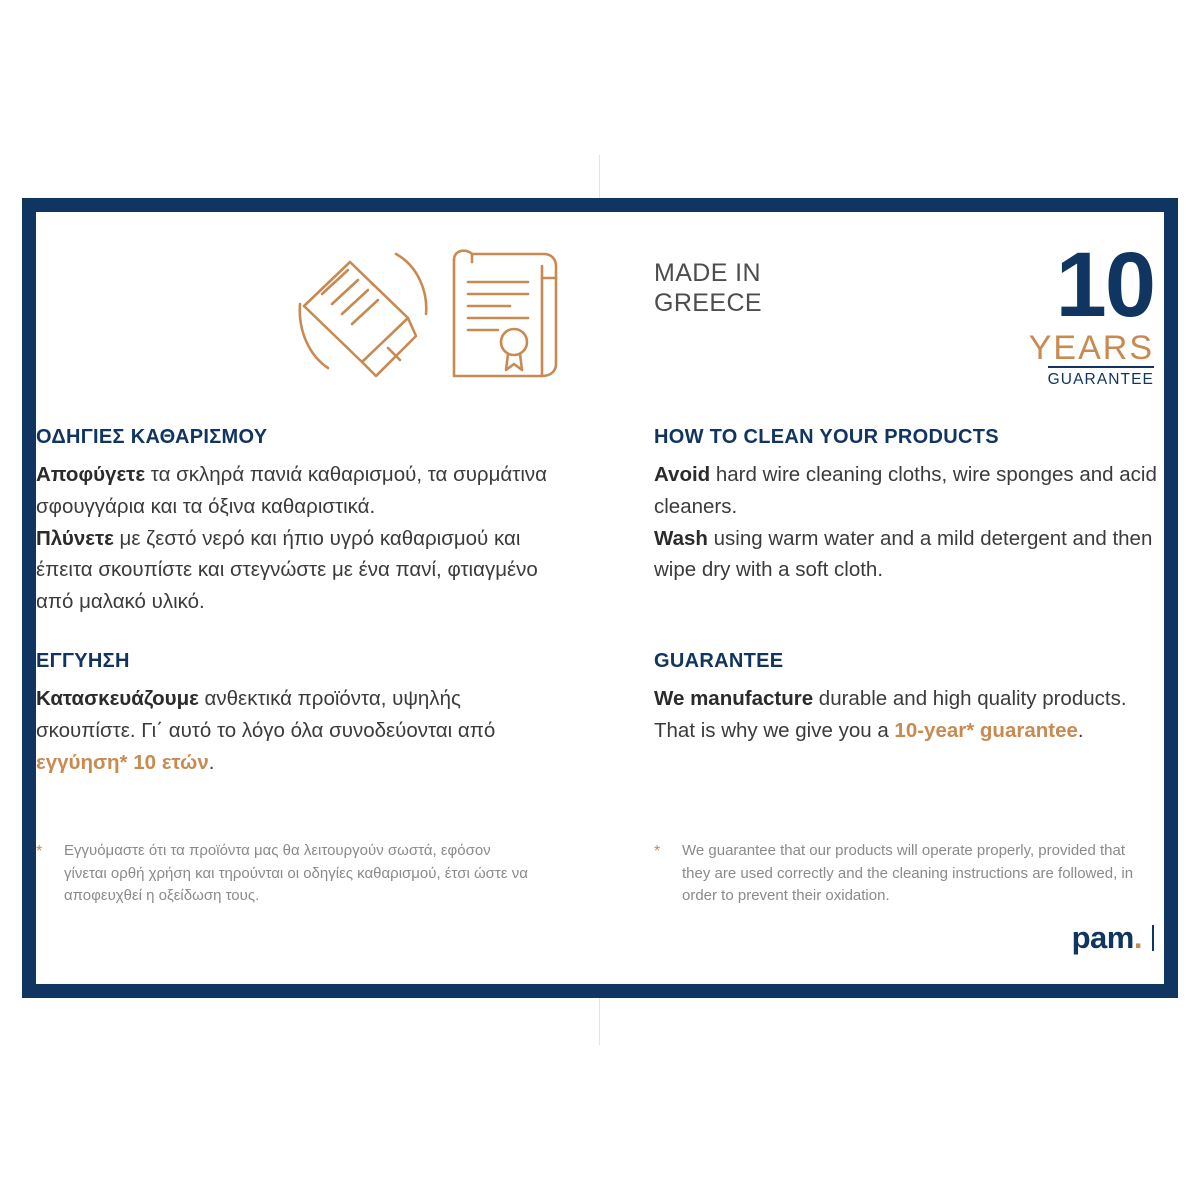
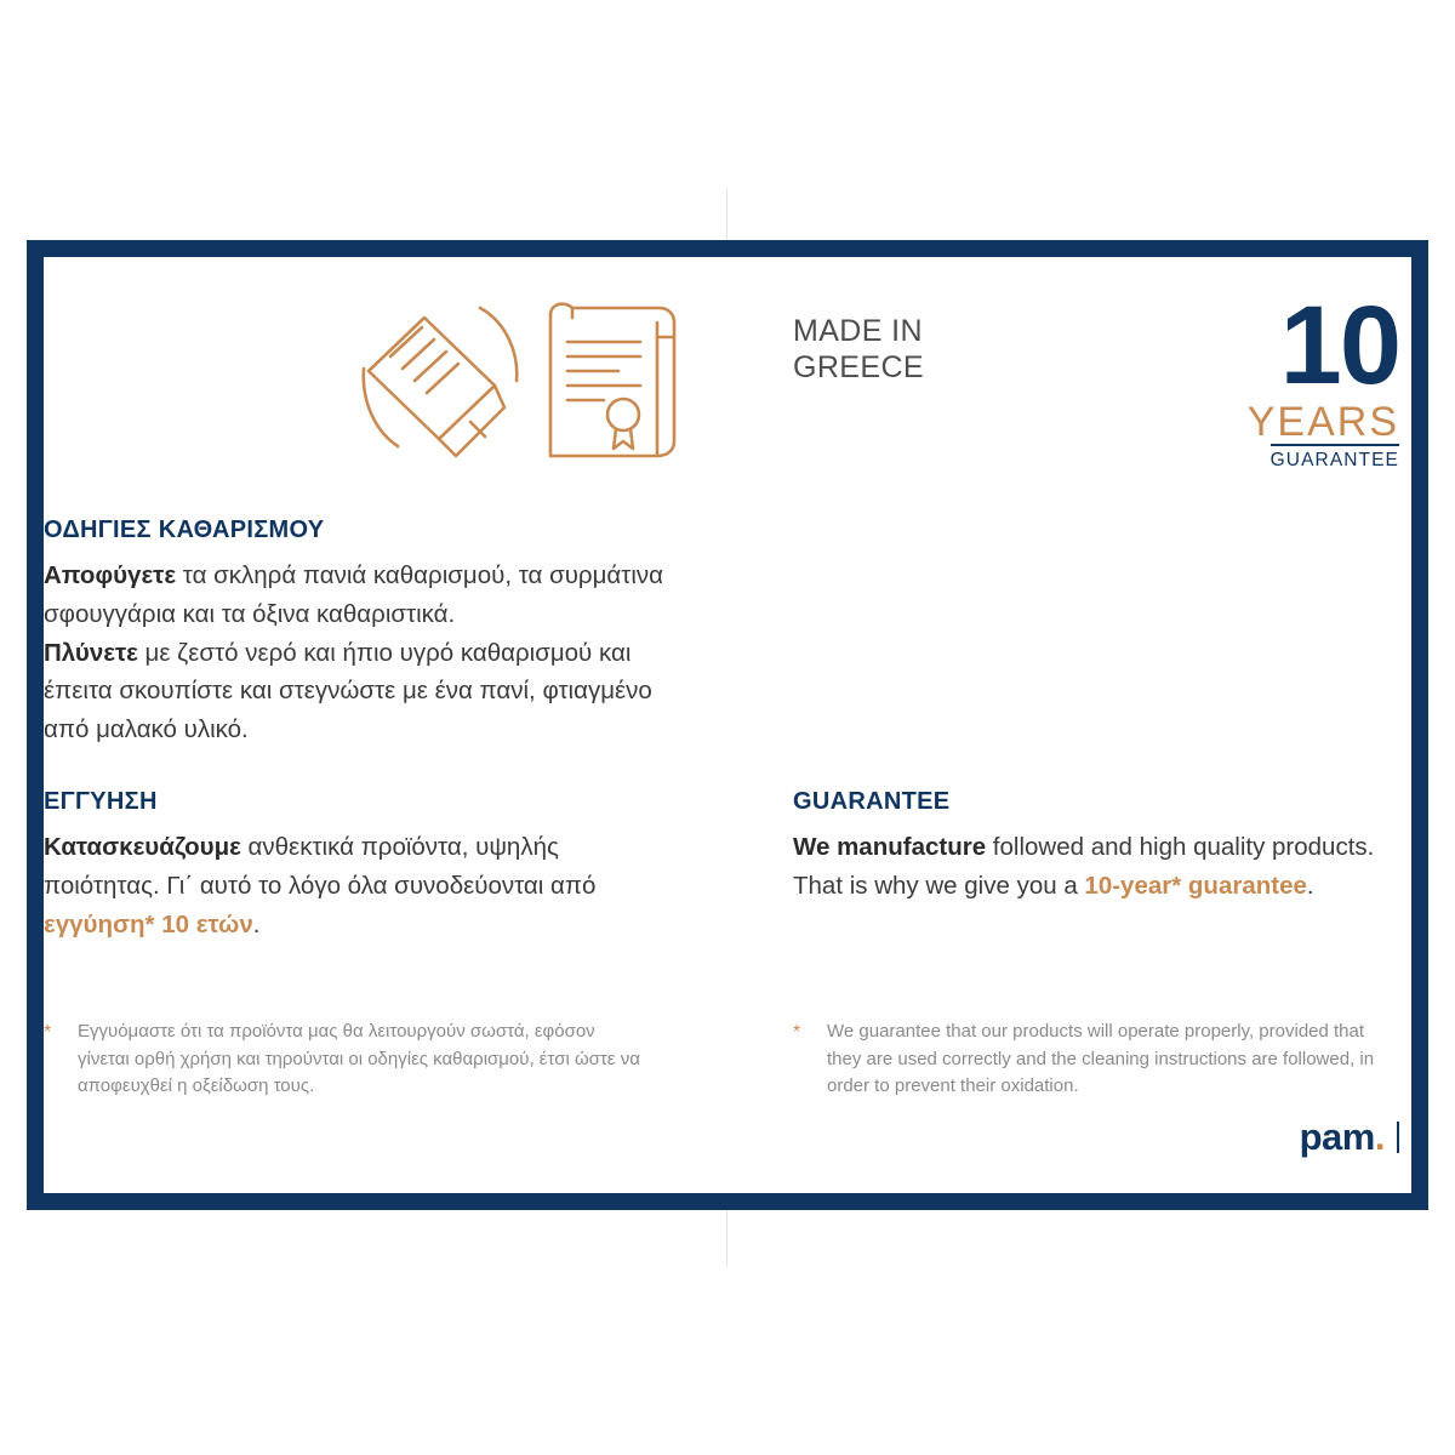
  ΟΔΗΓΙΕΣ ΚΑΘΑΡΙΣΜΟΥ
  Αποφύγετε τα σκληρά πανιά καθαρισμού, τα συρμάτινα σφουγγάρια και τα όξινα καθαριστικά.
  Πλύνετε με ζεστό νερό και ήπιο υγρό καθαρισμού και έπειτα σκουπίστε και στεγνώστε με ένα πανί, φτιαγμένο από μαλακό υλικό.
  ΕΓΓΥΗΣΗ
- Κατασκευάζουμε ανθεκτικά προϊόντα, υψηλής σκουπίστε. Γι΄ αυτό το λόγο όλα συνοδεύονται από εγγύηση* 10 ετών.
+ Κατασκευάζουμε ανθεκτικά προϊόντα, υψηλής ποιότητας. Γι΄ αυτό το λόγο όλα συνοδεύονται από εγγύηση* 10 ετών.
  *
  Εγγυόμαστε ότι τα προϊόντα μας θα λειτουργούν σωστά, εφόσον γίνεται ορθή χρήση και τηρούνται οι οδηγίες καθαρισμού, έτσι ώστε να αποφευχθεί η οξείδωση τους.
  MADE IN
  GREECE
  10
  YEARS
  GUARANTEE
- HOW TO CLEAN YOUR PRODUCTS
- Avoid hard wire cleaning cloths, wire sponges and acid cleaners.
- Wash using warm water and a mild detergent and then wipe dry with a soft cloth.
  GUARANTEE
- We manufacture durable and high quality products. That is why we give you a 10-year* guarantee.
+ We manufacture followed and high quality products. That is why we give you a 10-year* guarantee.
  *
  We guarantee that our products will operate properly, provided that they are used correctly and the cleaning instructions are followed, in order to prevent their oxidation.
  pam.
